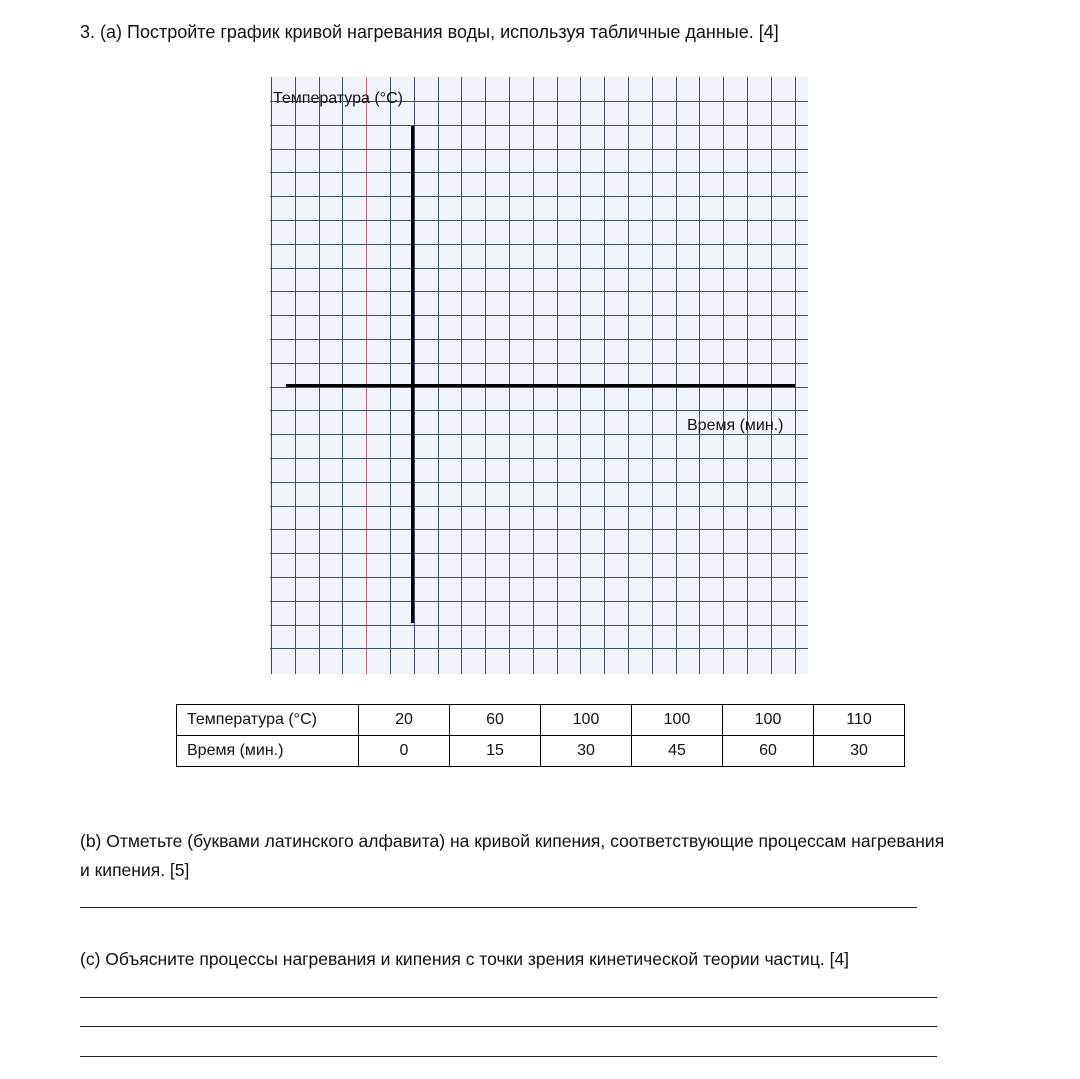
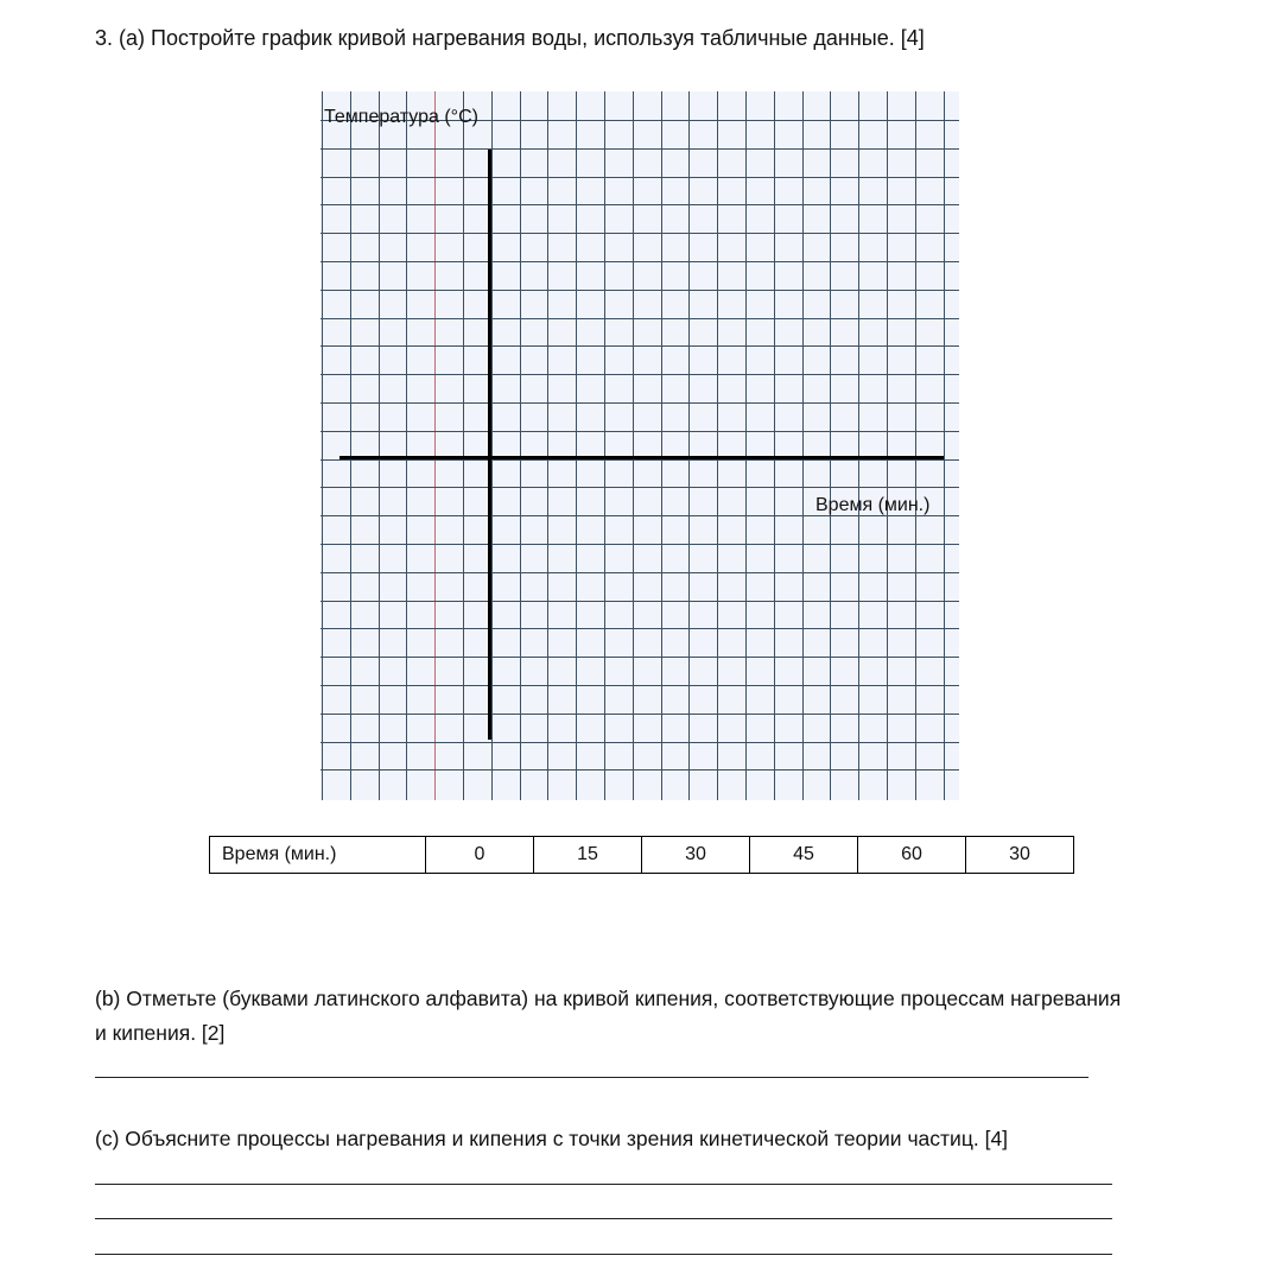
  3. (a) Постройте график кривой нагревания воды, используя табличные данные. [4]
  Температура (°C)
  Время (мин.)
- Температура (°C)	20	60	100	100	100	110
  Время (мин.)	0	15	30	45	60	30
  (b) Отметьте (буквами латинского алфавита) на кривой кипения, соответствующие процессам нагревания
- и кипения. [5]
+ и кипения. [2]
  (c) Объясните процессы нагревания и кипения с точки зрения кинетической теории частиц. [4]
